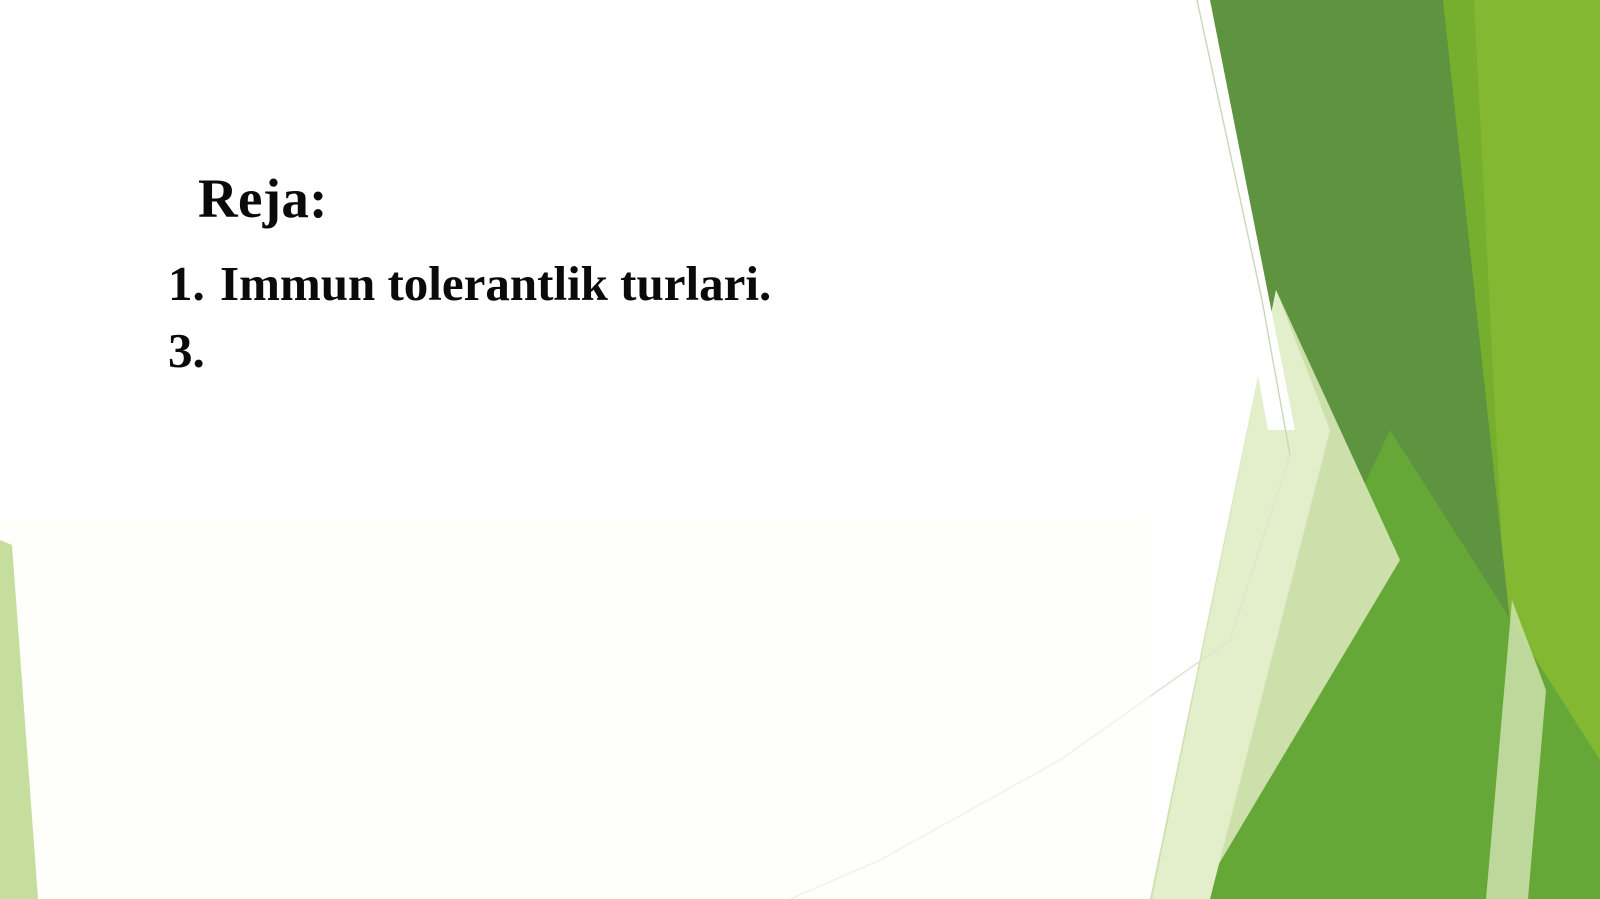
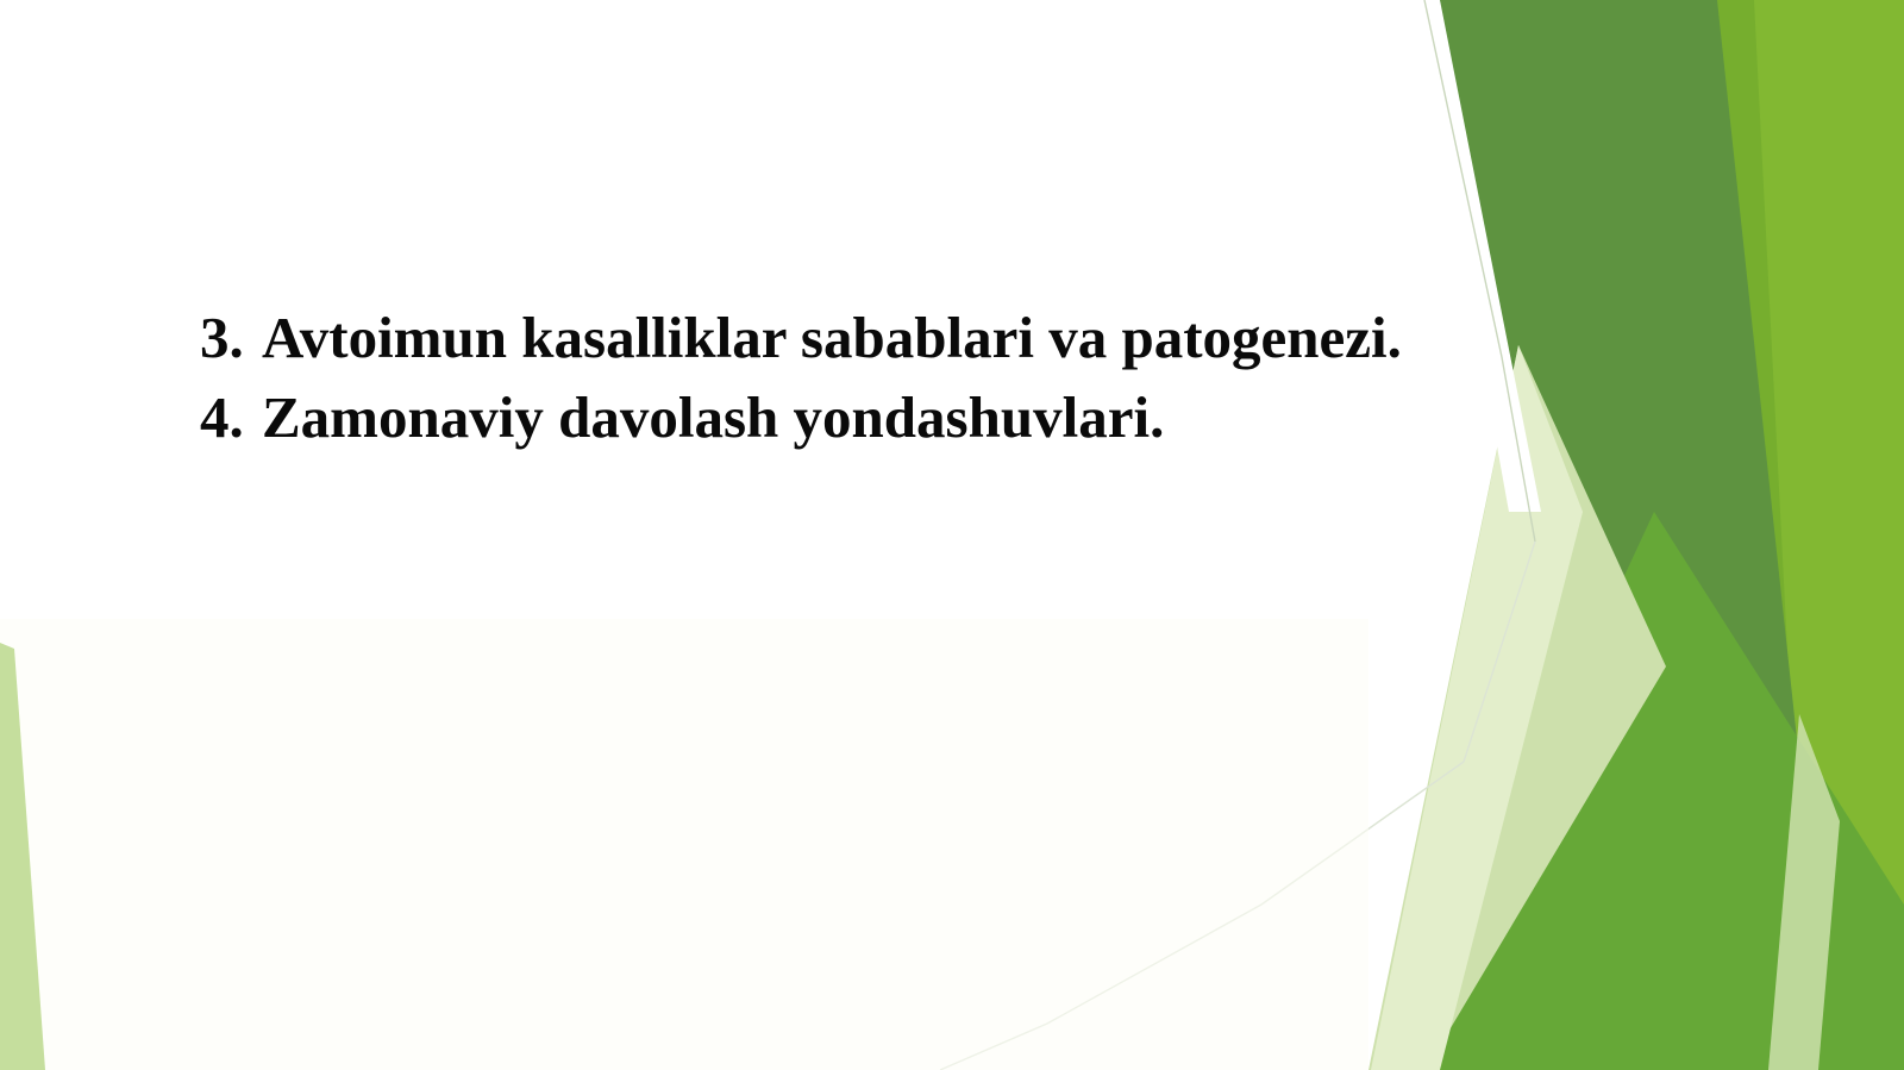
- Reja:
- 1.
- Immun tolerantlik turlari.
  3.
+ Avtoimun kasalliklar sabablari va patogenezi.
+ 4.
+ Zamonaviy davolash yondashuvlari.
